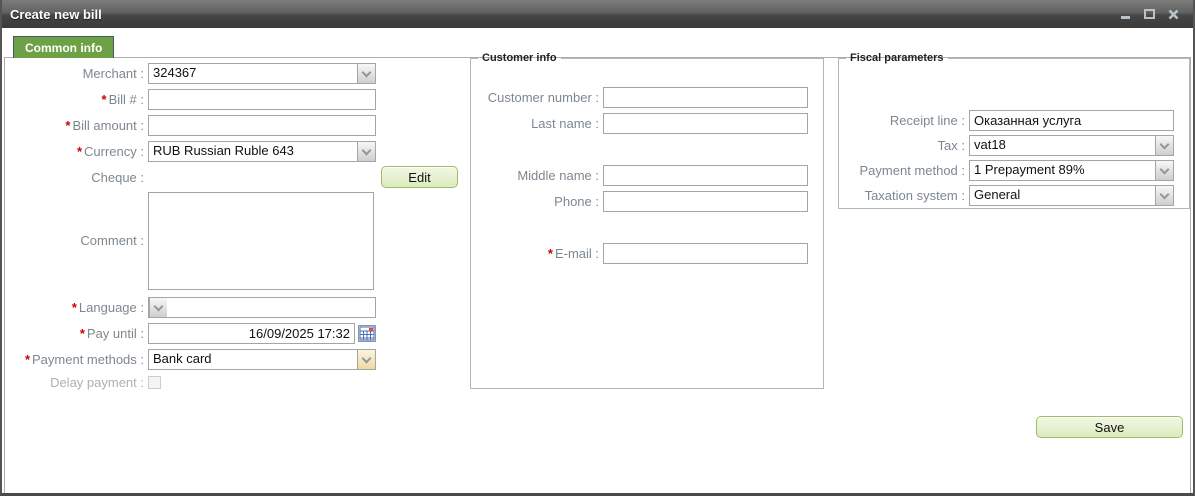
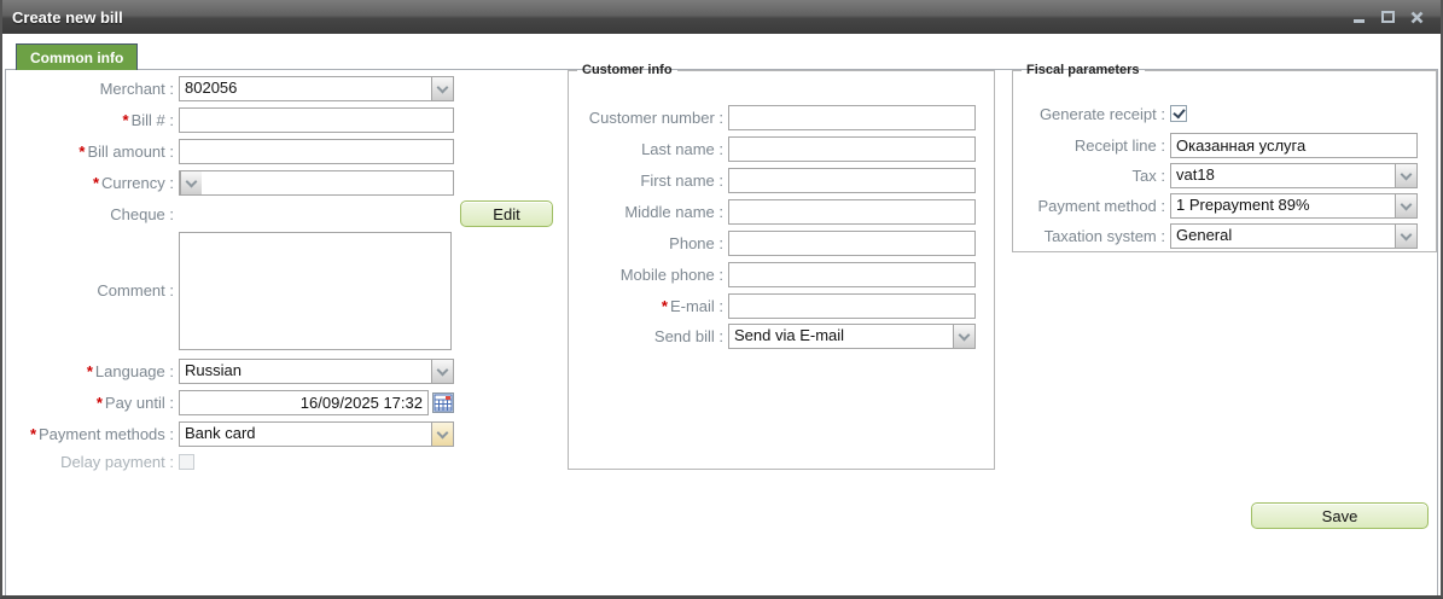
  Create new bill
  Common info
  Merchant :
- 324367
+ 802056
  * Bill # :
  * Bill amount :
  * Currency :
- RUB Russian Ruble 643
  Cheque :
  Edit
  Comment :
  * Language :
+ Russian
  * Pay until :
  16/09/2025 17:32
  * Payment methods :
  Bank card
  Delay payment :
  Customer info
  Customer number :
  Last name :
+ First name :
  Middle name :
  Phone :
+ Mobile phone :
  * E-mail :
+ Send bill :
+ Send via E-mail
  Fiscal parameters
+ Generate receipt :
  Receipt line :
  Оказанная услуга
  Tax :
  vat18
  Payment method :
  1 Prepayment 89%
  Taxation system :
  General
  Save
